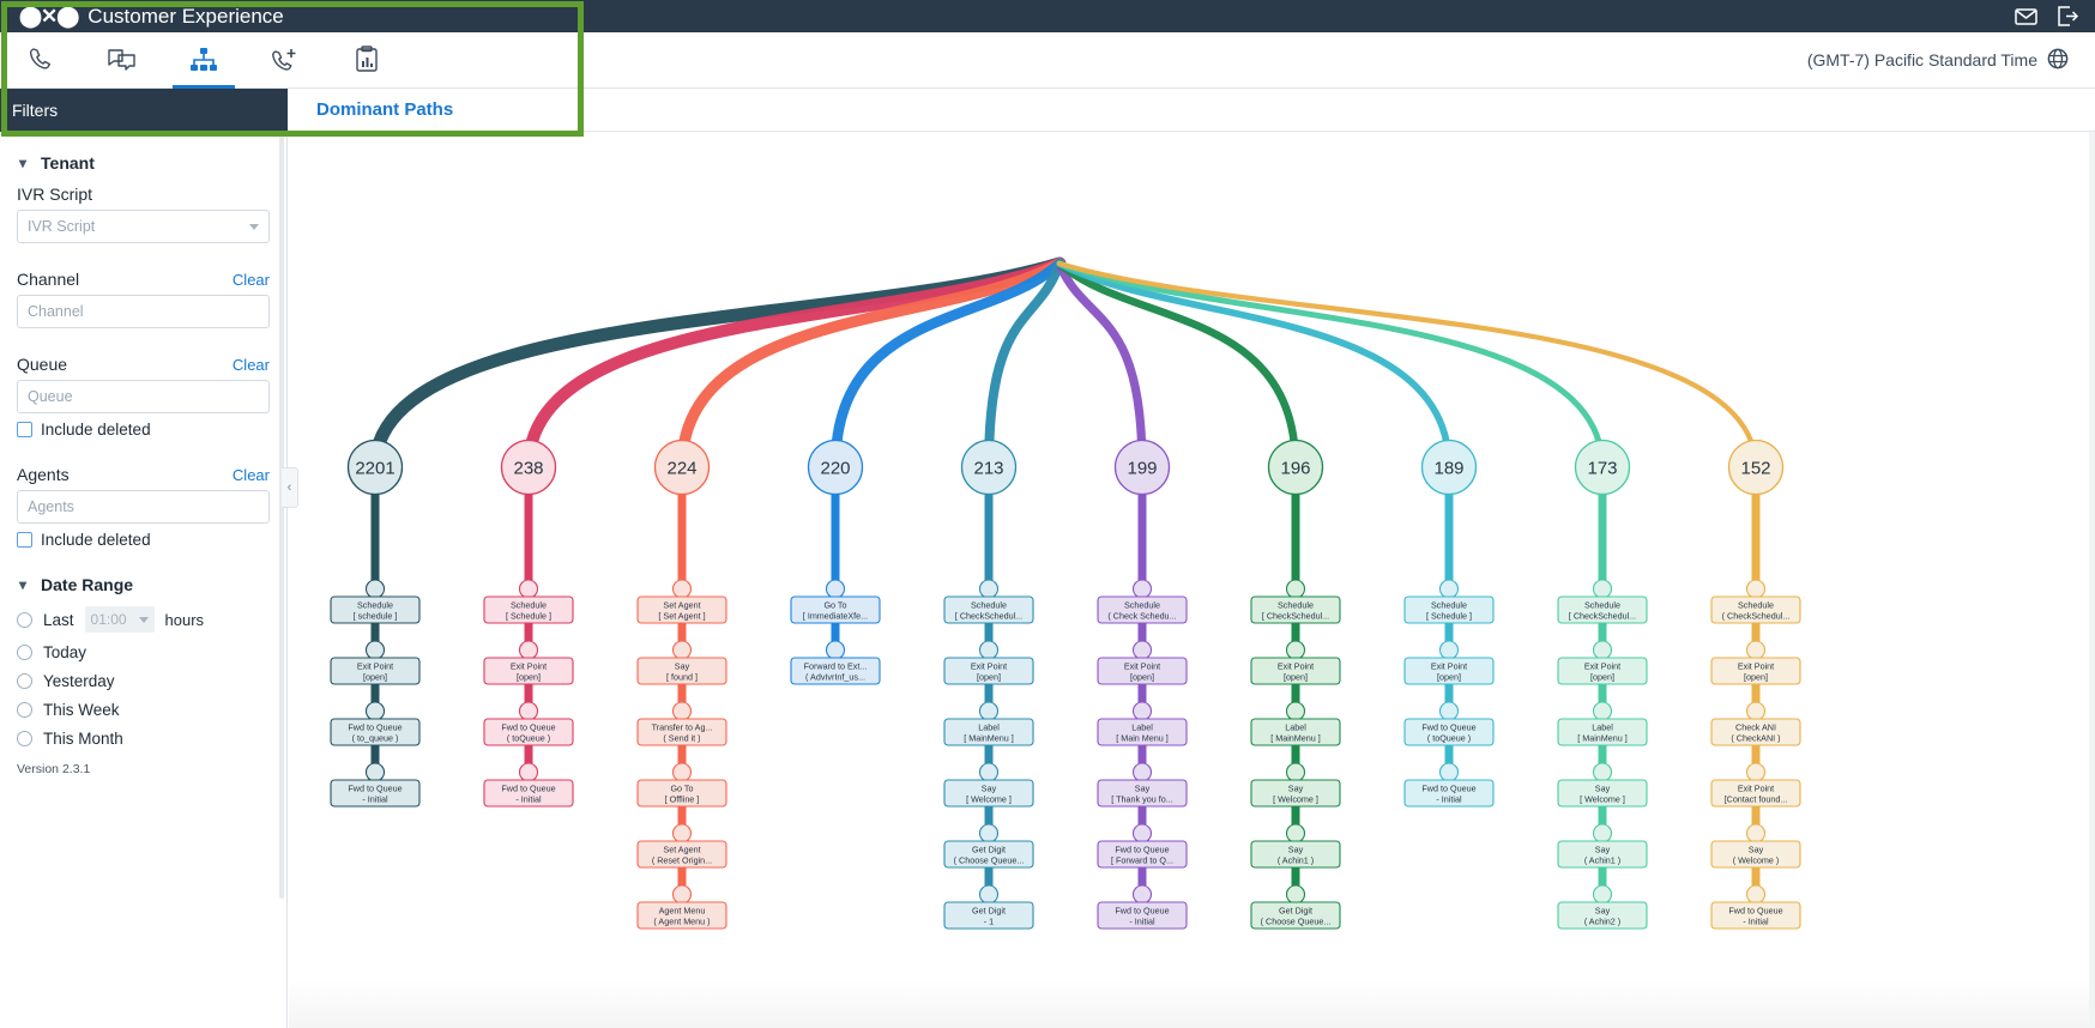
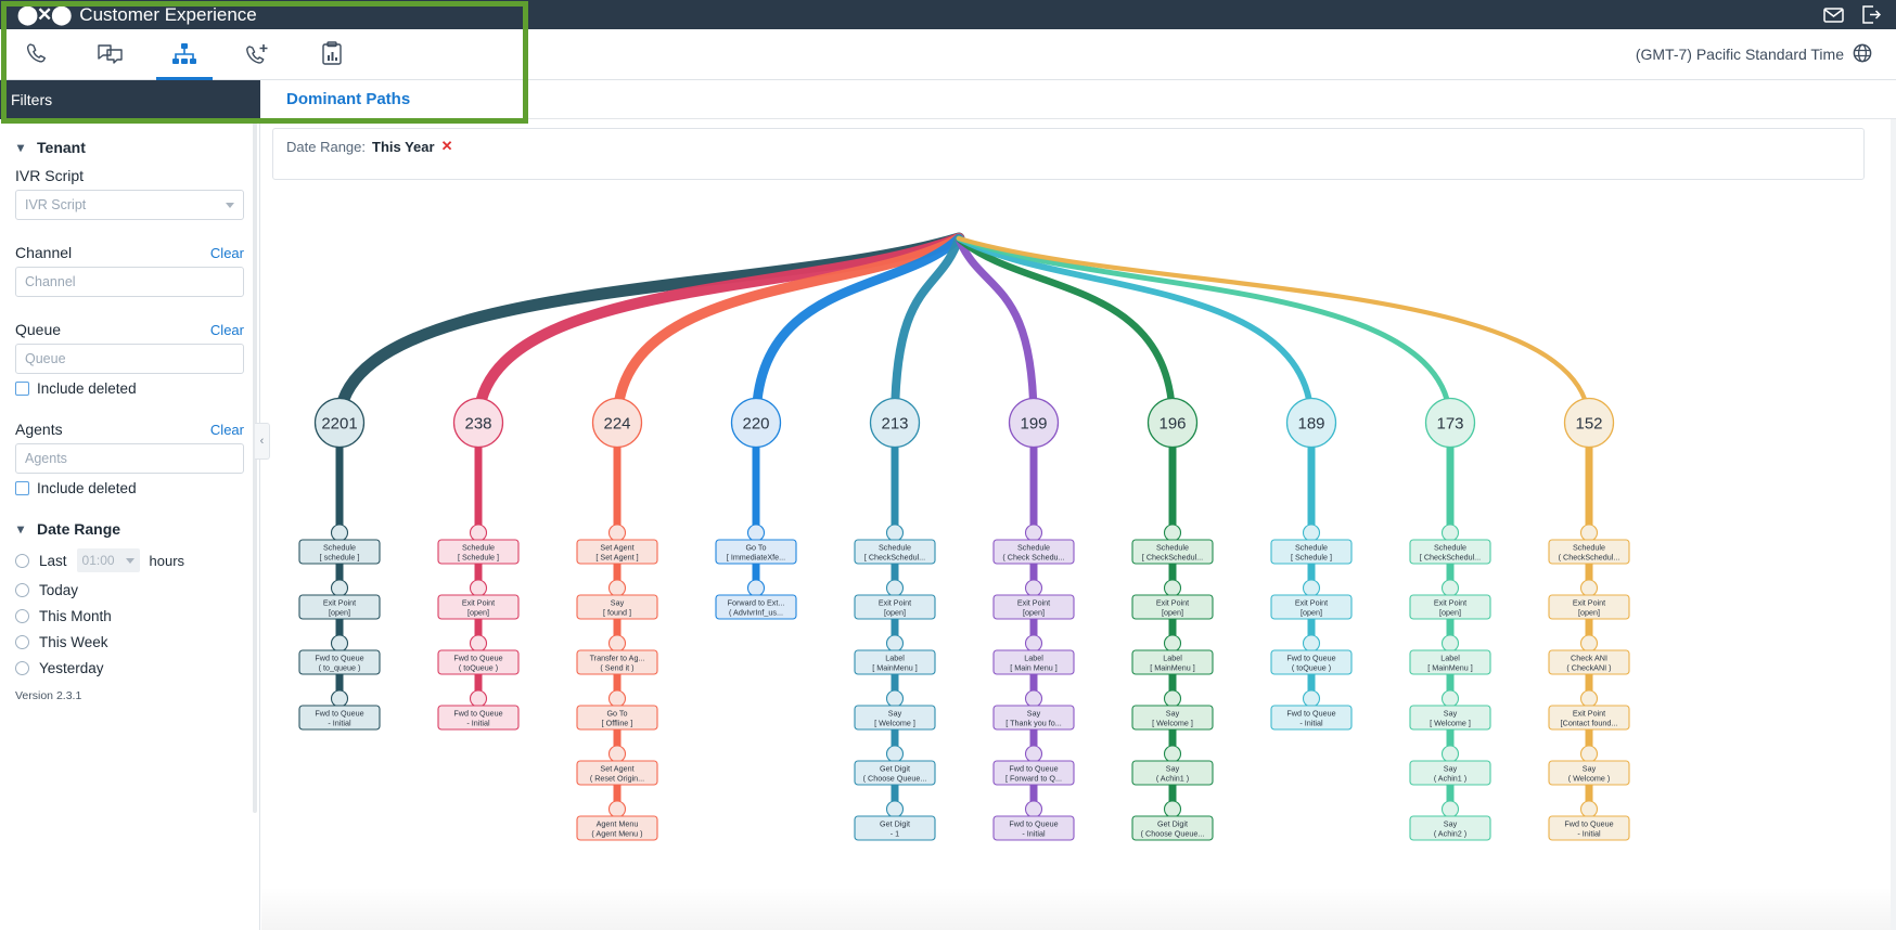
  ⬤✕⬤
  Customer Experience
  (GMT-7) Pacific Standard Time
  Filters
  Dominant Paths
  ▾
  Tenant
  IVR Script
  IVR Script
  Channel
  Clear
  Channel
  Queue
  Clear
  Queue
  Include deleted
  Agents
  Clear
  Agents
  Include deleted
  ▾
  Date Range
  Last
  01:00
  hours
  Today
- Yesterday
+ This Month
  This Week
- This Month
+ Yesterday
  Version 2.3.1
  ‹
+ Date Range:
+ This Year
+ ✕
  2201
  Schedule
  [ schedule ]
  Exit Point
  [open]
  Fwd to Queue
  ( to_queue )
  Fwd to Queue
  - Initial
  238
  Schedule
  [ Schedule ]
  Exit Point
  [open]
  Fwd to Queue
  ( toQueue )
  Fwd to Queue
  - Initial
  224
  Set Agent
  [ Set Agent ]
  Say
  [ found ]
  Transfer to Ag...
  ( Send it )
  Go To
  [ Offline ]
  Set Agent
  ( Reset Origin...
  Agent Menu
  ( Agent Menu )
  220
  Go To
  [ ImmediateXfe...
  Forward to Ext...
  ( AdvIvrInf_us...
  213
  Schedule
  [ CheckSchedul...
  Exit Point
  [open]
  Label
  [ MainMenu ]
  Say
  [ Welcome ]
  Get Digit
  ( Choose Queue...
  Get Digit
  - 1
  199
  Schedule
  ( Check Schedu...
  Exit Point
  [open]
  Label
  [ Main Menu ]
  Say
  [ Thank you fo...
  Fwd to Queue
  [ Forward to Q...
  Fwd to Queue
  - Initial
  196
  Schedule
  [ CheckSchedul...
  Exit Point
  [open]
  Label
  [ MainMenu ]
  Say
  [ Welcome ]
  Say
  ( Achin1 )
  Get Digit
  ( Choose Queue...
  189
  Schedule
  [ Schedule ]
  Exit Point
  [open]
  Fwd to Queue
  ( toQueue )
  Fwd to Queue
  - Initial
  173
  Schedule
  [ CheckSchedul...
  Exit Point
  [open]
  Label
  [ MainMenu ]
  Say
  [ Welcome ]
  Say
  ( Achin1 )
  Say
  ( Achin2 )
  152
  Schedule
  ( CheckSchedul...
  Exit Point
  [open]
  Check ANI
  ( CheckANI )
  Exit Point
  [Contact found...
  Say
  ( Welcome )
  Fwd to Queue
  - Initial
